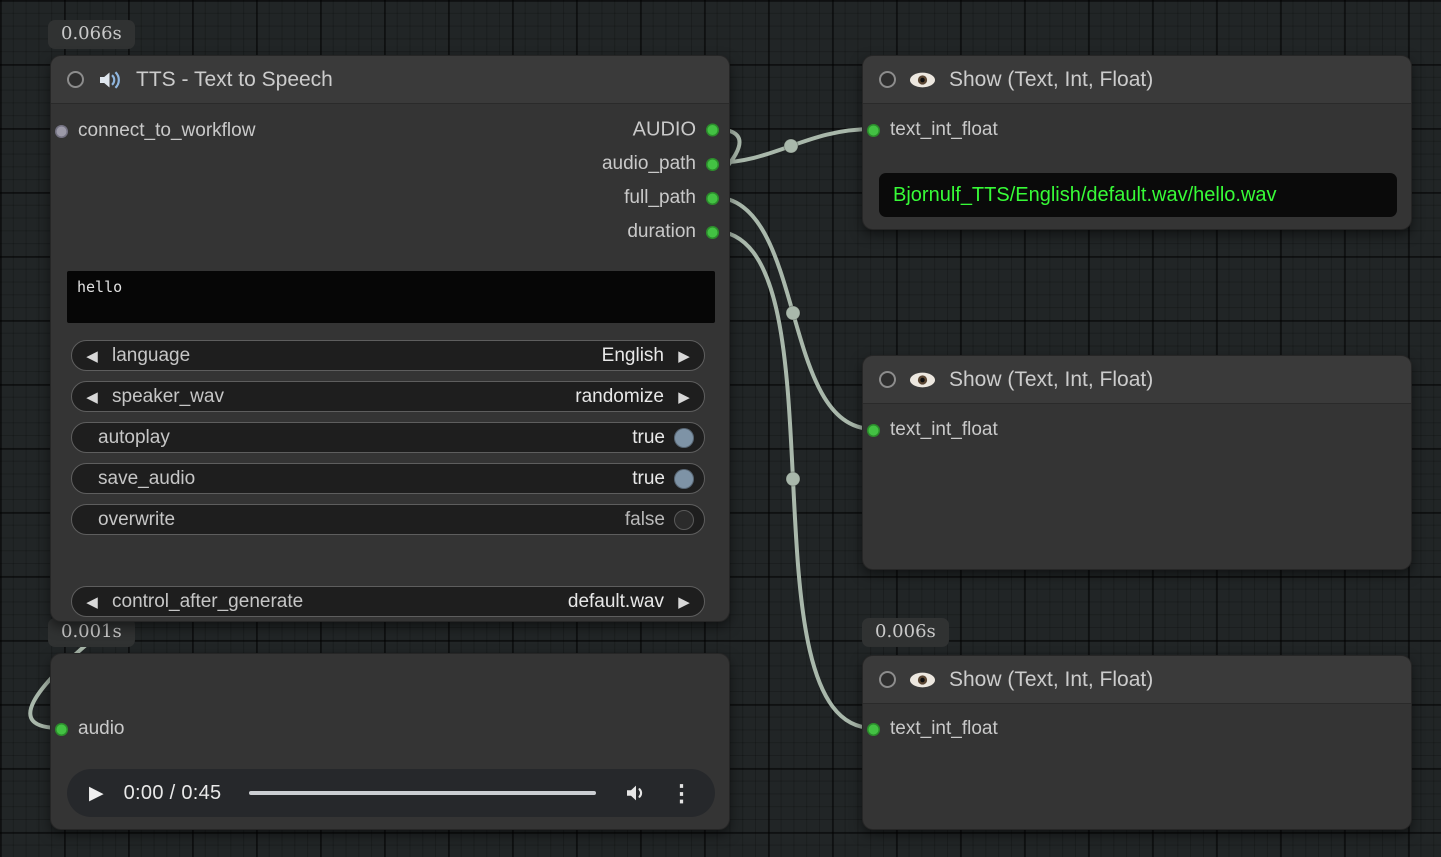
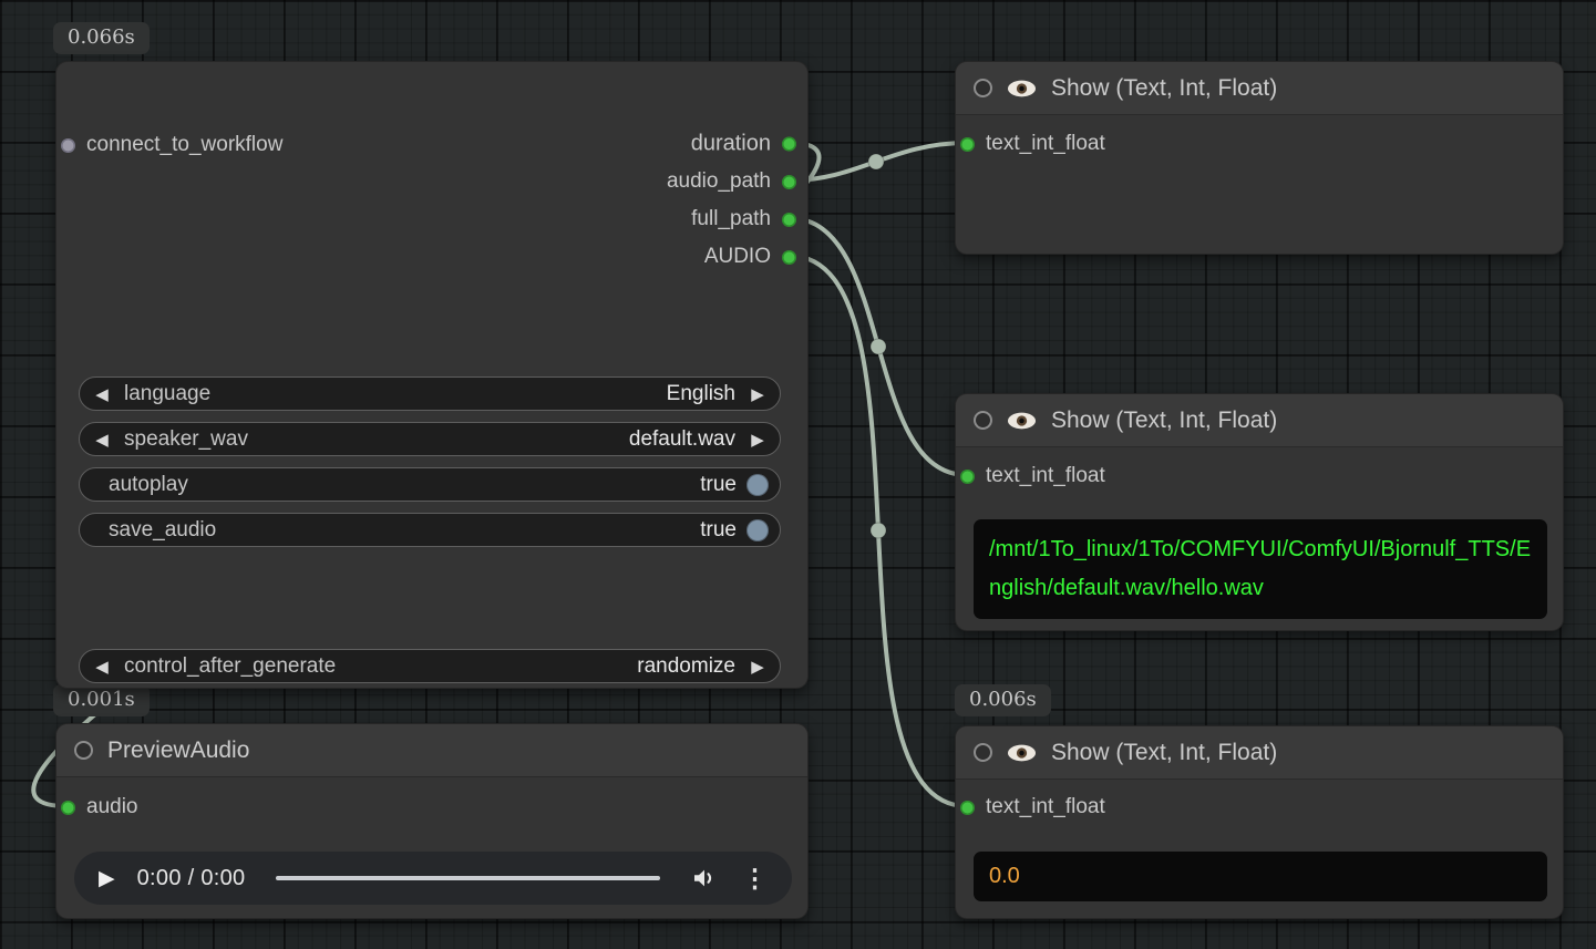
  0.066s
  0.001s
  0.006s
- TTS - Text to Speech
  connect_to_workflow
- AUDIO
+ duration
  audio_path
  full_path
- duration
+ AUDIO
- hello
  ◀
  language
  English
  ▶
  ◀
  speaker_wav
- randomize
+ default.wav
  ▶
  autoplay
  true
  save_audio
  true
- overwrite
- false
  ◀
  control_after_generate
- default.wav
+ randomize
  ▶
+ PreviewAudio
  audio
  ▶
- 0:00 / 0:45
+ 0:00 / 0:00
  ⋮
  Show (Text, Int, Float)
  text_int_float
- Bjornulf_TTS/English/default.wav/hello.wav
  Show (Text, Int, Float)
  text_int_float
+ /mnt/1To_linux/1To/COMFYUI/ComfyUI/Bjornulf_TTS/English/default.wav/hello.wav
  Show (Text, Int, Float)
  text_int_float
+ 0.0
